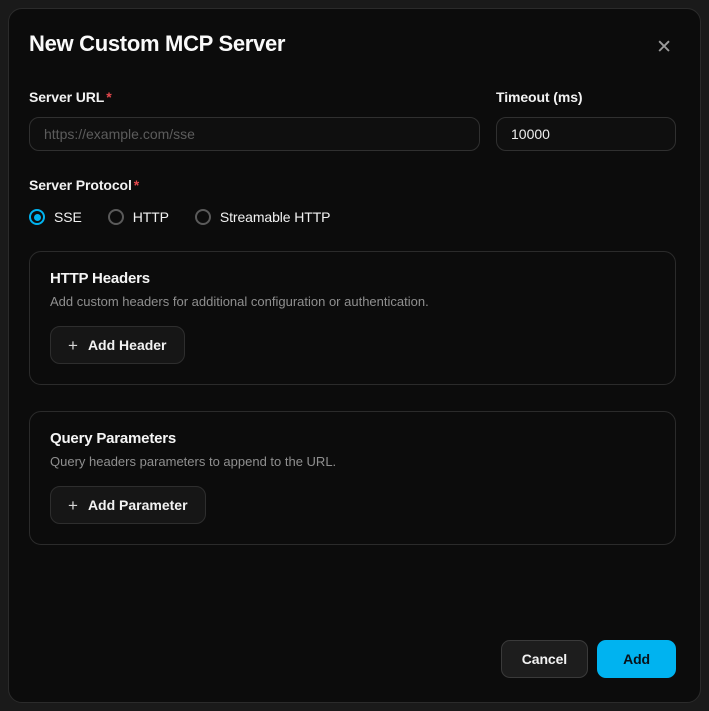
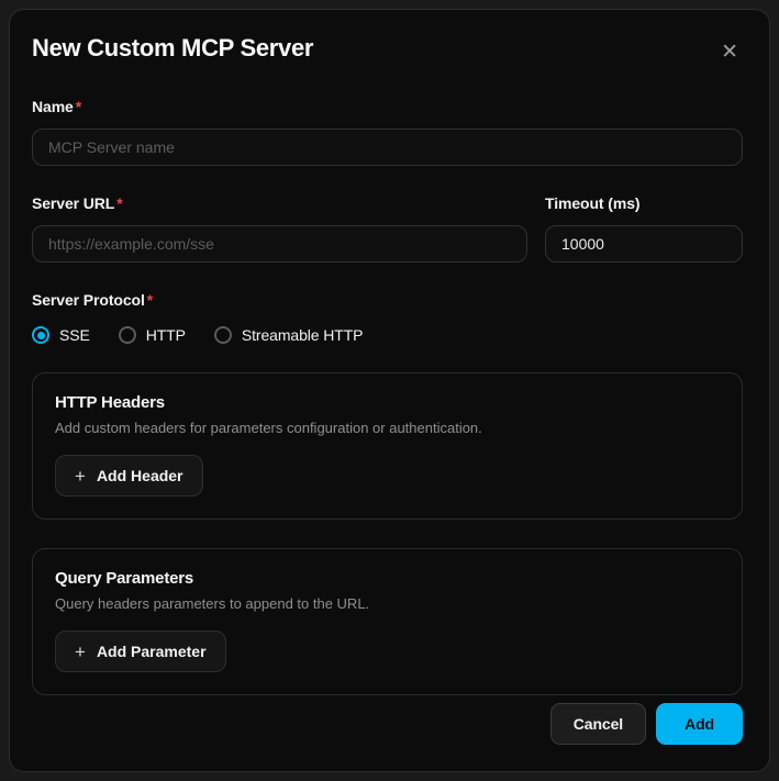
  New Custom MCP Server
  ✕
+ Name *
+ MCP Server name
  Server URL *
  https://example.com/sse
  Timeout (ms)
  10000
  Server Protocol *
  SSE
  HTTP
  Streamable HTTP
  HTTP Headers
- Add custom headers for additional configuration or authentication.
+ Add custom headers for parameters configuration or authentication.
  +
  Add Header
  Query Parameters
  Query headers parameters to append to the URL.
  +
  Add Parameter
  Cancel
  Add
